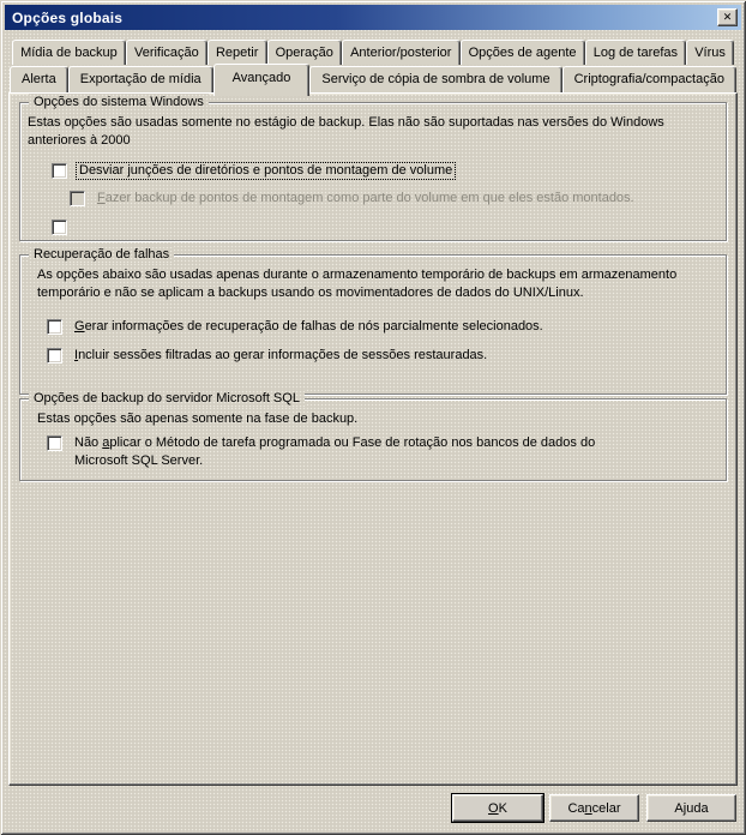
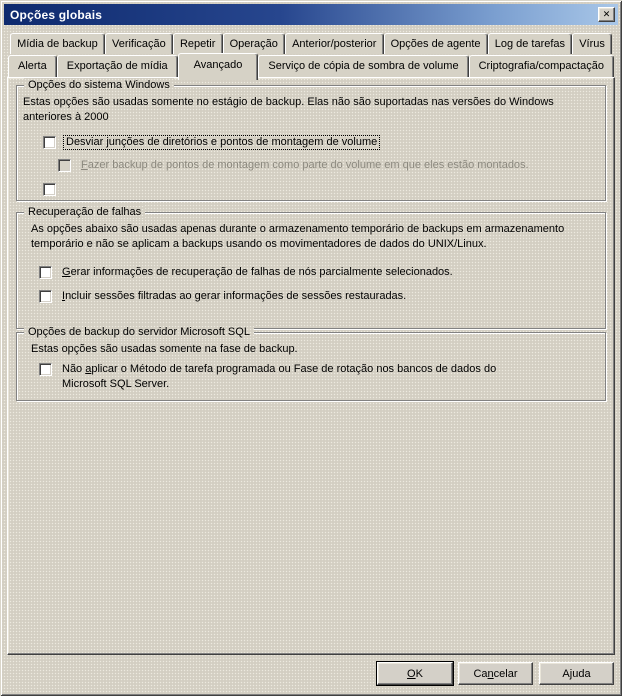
  Opções globais
  ✕
  Mídia de backup
  Verificação
  Repetir
  Operação
  Anterior/posterior
  Opções de agente
  Log de tarefas
  Vírus
  Alerta
  Exportação de mídia
  Avançado
  Serviço de cópia de sombra de volume
  Criptografia/compactação
  Opções do sistema Windows
  Estas opções são usadas somente no estágio de backup. Elas não são suportadas nas versões do Windows anteriores à 2000
  Desviar junções de diretórios e pontos de montagem de volume
  Fazer backup de pontos de montagem como parte do volume em que eles estão montados.
  Recuperação de falhas
  As opções abaixo são usadas apenas durante o armazenamento temporário de backups em armazenamento temporário e não se aplicam a backups usando os movimentadores de dados do UNIX/Linux.
  Gerar informações de recuperação de falhas de nós parcialmente selecionados.
  Incluir sessões filtradas ao gerar informações de sessões restauradas.
  Opções de backup do servidor Microsoft SQL
- Estas opções são apenas somente na fase de backup.
+ Estas opções são usadas somente na fase de backup.
  Não aplicar o Método de tarefa programada ou Fase de rotação nos bancos de dados do Microsoft SQL Server.
  OK
  Cancelar
  Ajuda
